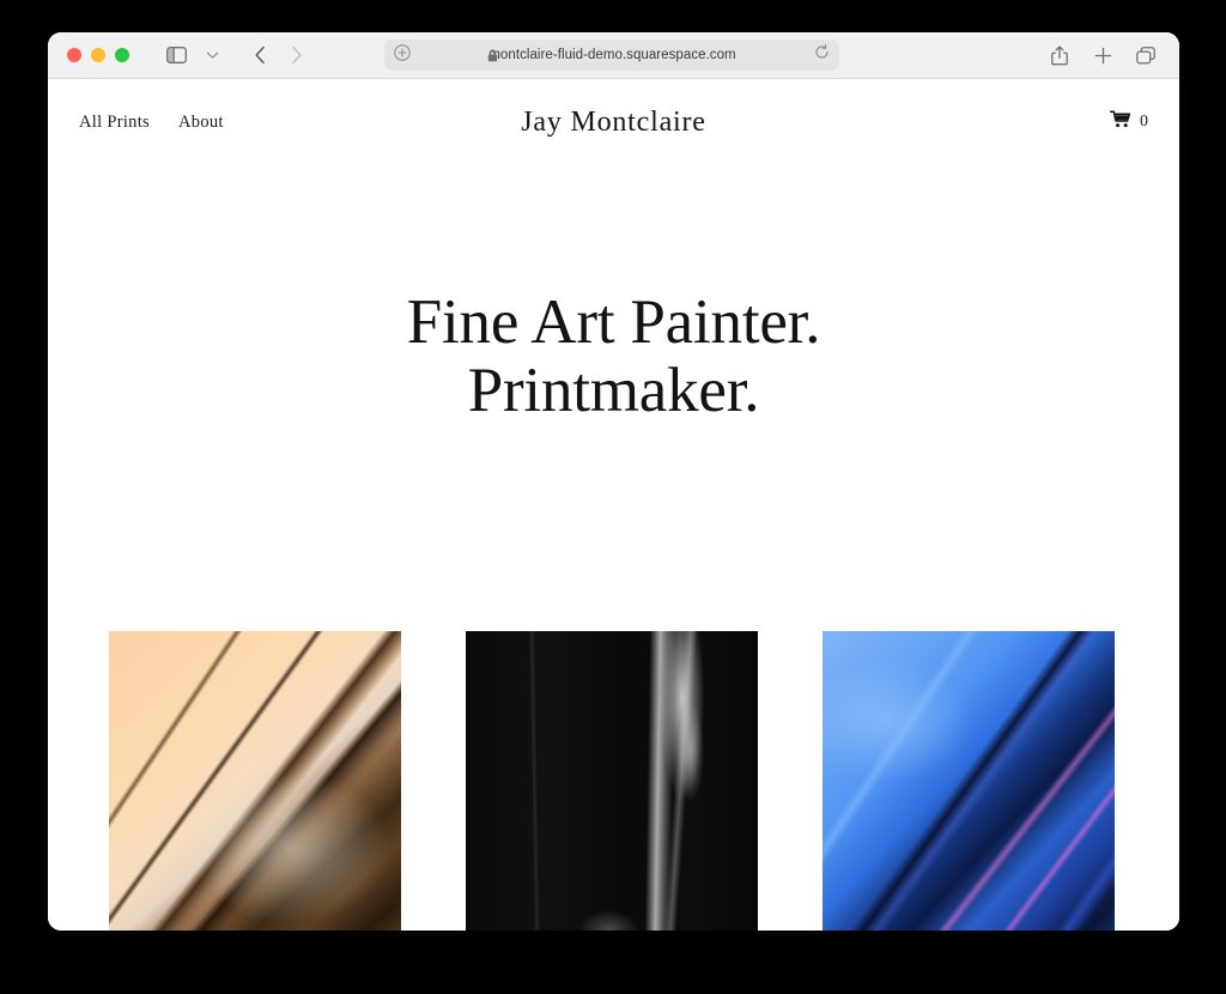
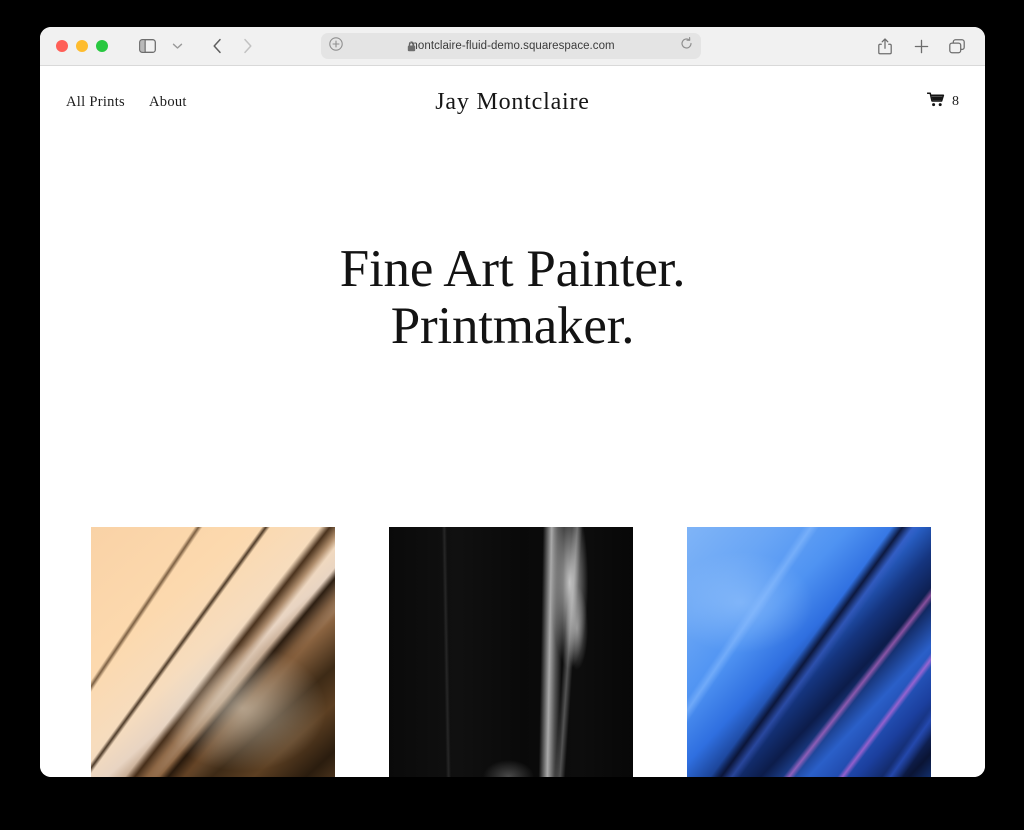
  ontclaire-fluid-demo.squarespace.com
  All Prints
  About
  Jay Montclaire
- 0
+ 8
  Fine Art Painter.
  Printmaker.
